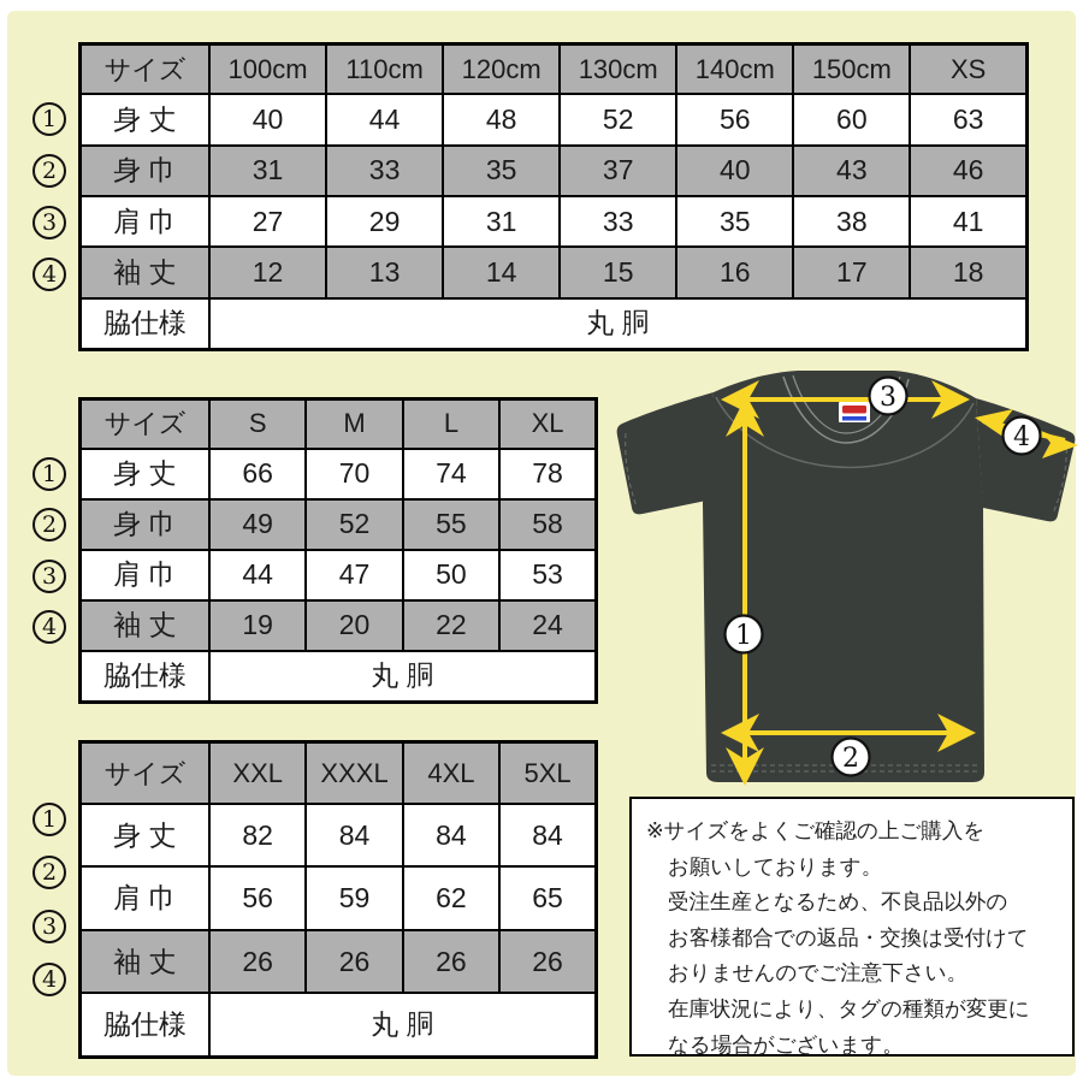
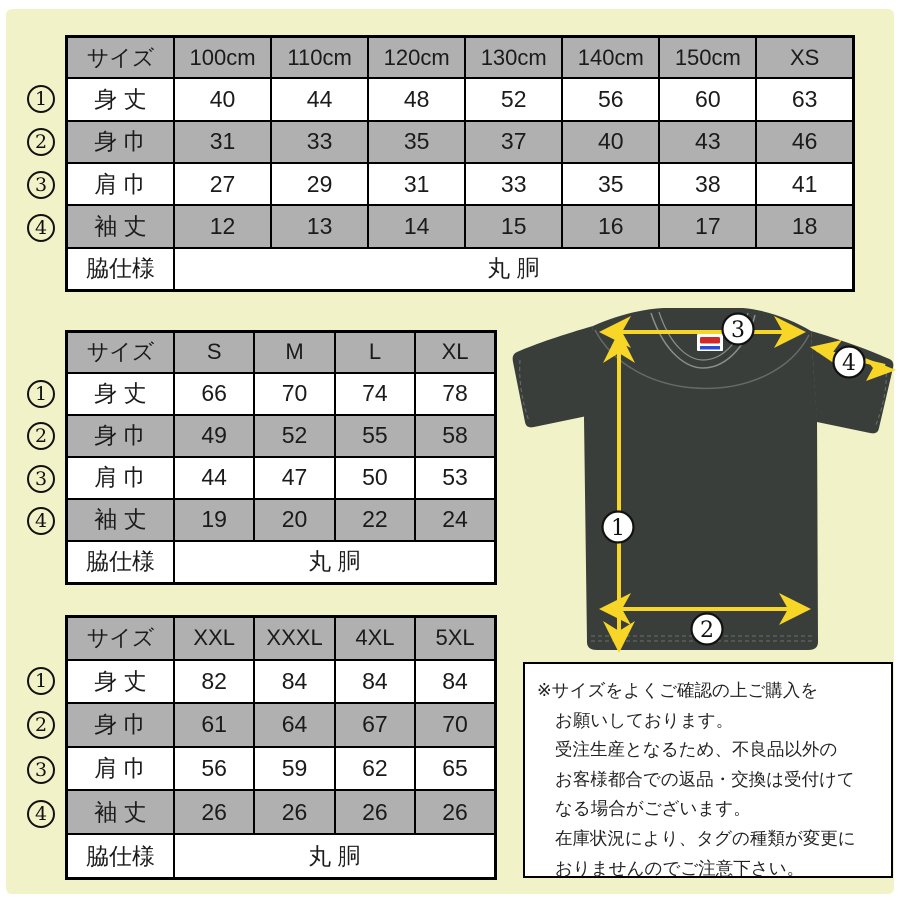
  サイズ	100cm	110cm	120cm	130cm	140cm	150cm	XS
  身 丈	40	44	48	52	56	60	63
  身 巾	31	33	35	37	40	43	46
  肩 巾	27	29	31	33	35	38	41
  袖 丈	12	13	14	15	16	17	18
  脇仕様	丸 胴
  サイズ	S	M	L	XL
  身 丈	66	70	74	78
  身 巾	49	52	55	58
  肩 巾	44	47	50	53
  袖 丈	19	20	22	24
  脇仕様	丸 胴
  サイズ	XXL	XXXL	4XL	5XL
  身 丈	82	84	84	84
+ 身 巾	61	64	67	70
  肩 巾	56	59	62	65
  袖 丈	26	26	26	26
  脇仕様	丸 胴
  1
  2
  3
  4
  1
  2
  3
  4
  1
  2
  3
  4
  3
  4
  1
  2
  ※サイズをよくご確認の上ご購入を
  お願いしております。
  受注生産となるため、不良品以外の
  お客様都合での返品・交換は受付けて
- おりませんのでご注意下さい。
+ なる場合がございます。
  在庫状況により、タグの種類が変更に
- なる場合がございます。
+ おりませんのでご注意下さい。
